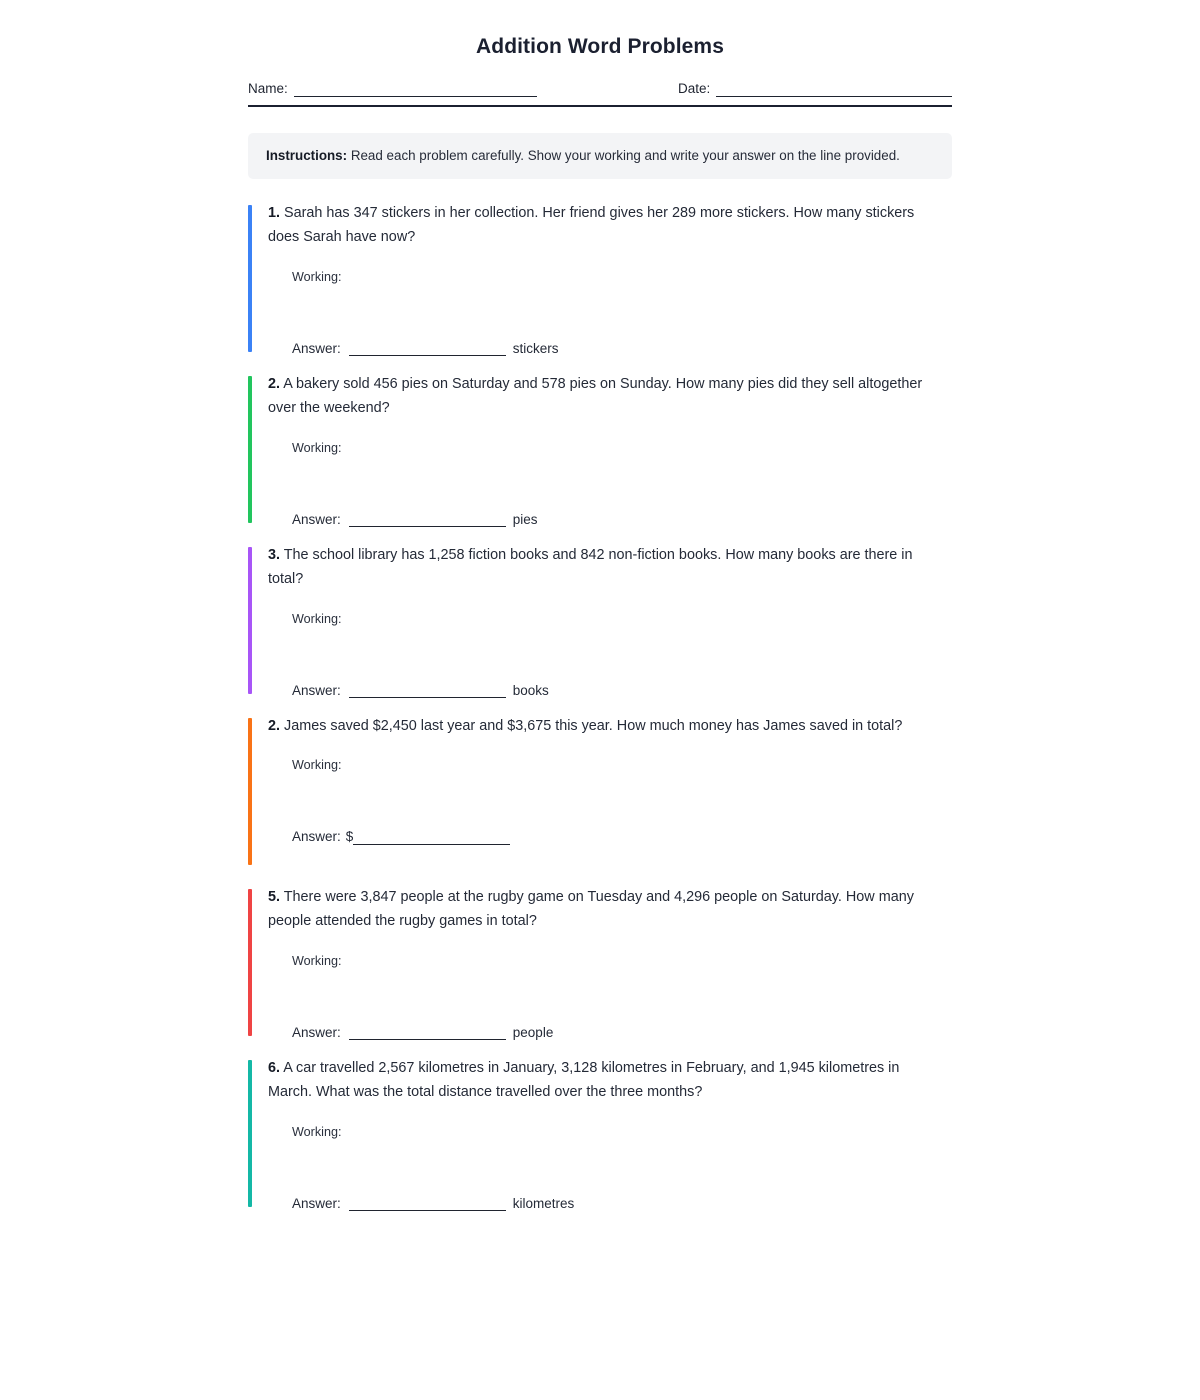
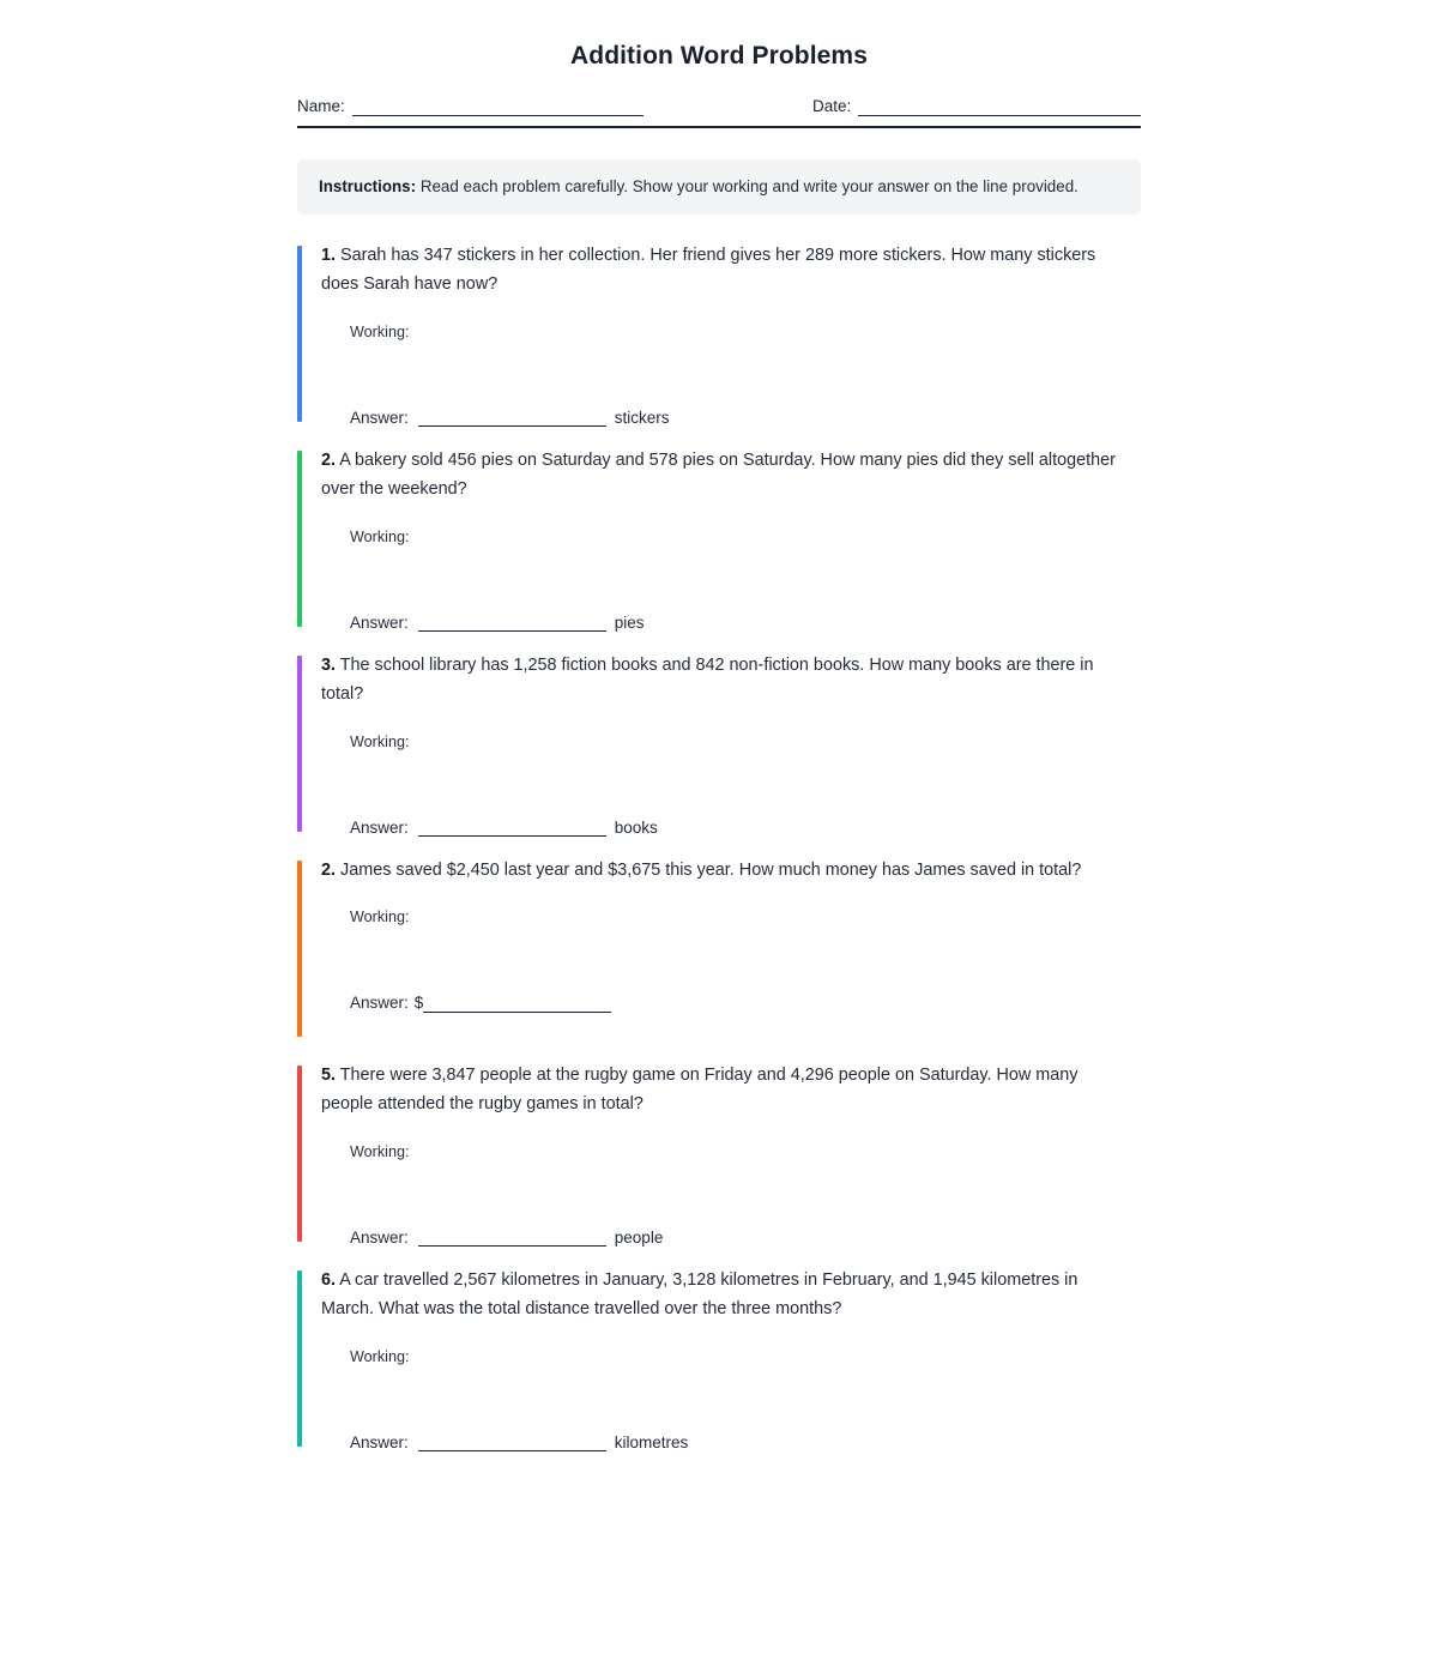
  Addition Word Problems
  Name:
  Date:
  Instructions: Read each problem carefully. Show your working and write your answer on the line provided.
  1. Sarah has 347 stickers in her collection. Her friend gives her 289 more stickers. How many stickers does Sarah have now?
  Working:
  Answer:
  stickers
- 2. A bakery sold 456 pies on Saturday and 578 pies on Sunday. How many pies did they sell altogether over the weekend?
+ 2. A bakery sold 456 pies on Saturday and 578 pies on Saturday. How many pies did they sell altogether over the weekend?
  Working:
  Answer:
  pies
  3. The school library has 1,258 fiction books and 842 non-fiction books. How many books are there in total?
  Working:
  Answer:
  books
  2. James saved $2,450 last year and $3,675 this year. How much money has James saved in total?
  Working:
  Answer:
  $
- 5. There were 3,847 people at the rugby game on Tuesday and 4,296 people on Saturday. How many people attended the rugby games in total?
+ 5. There were 3,847 people at the rugby game on Friday and 4,296 people on Saturday. How many people attended the rugby games in total?
  Working:
  Answer:
  people
  6. A car travelled 2,567 kilometres in January, 3,128 kilometres in February, and 1,945 kilometres in March. What was the total distance travelled over the three months?
  Working:
  Answer:
  kilometres
